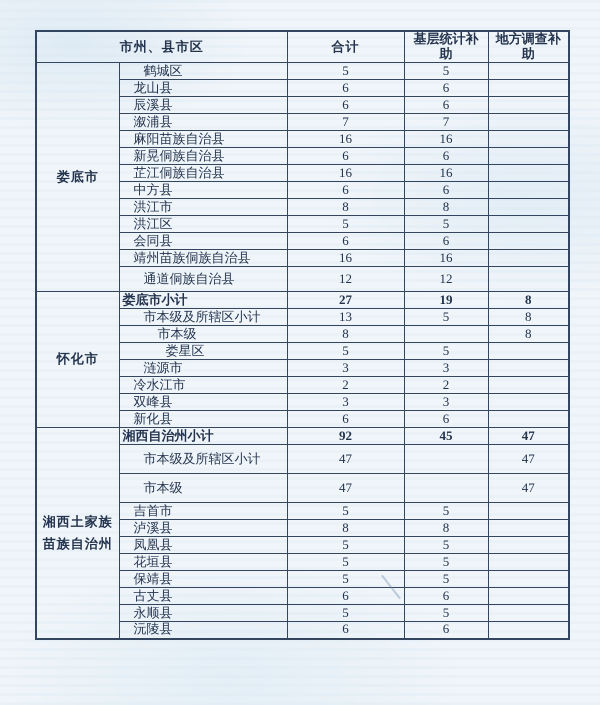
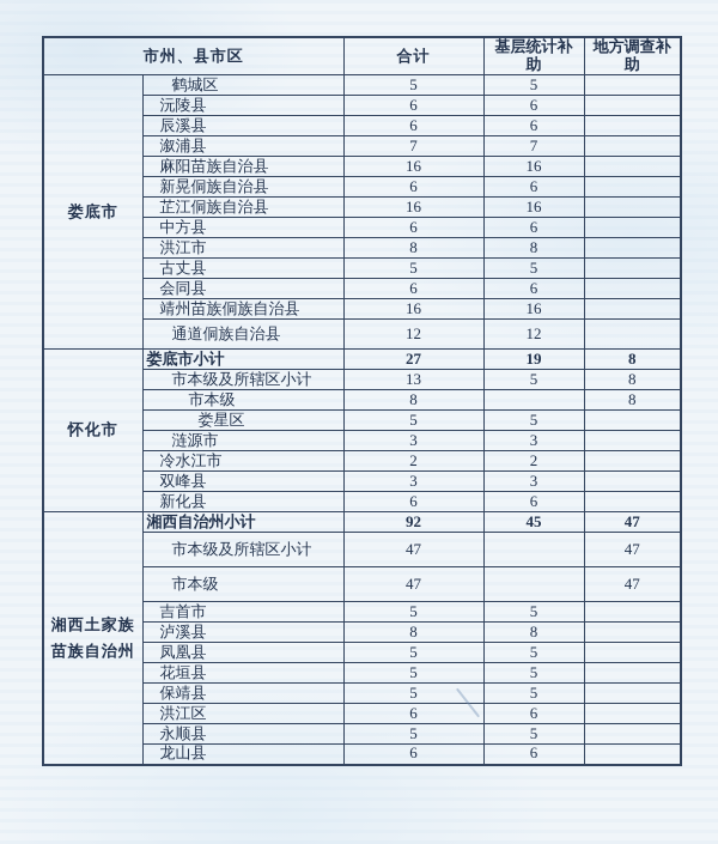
  市州、县市区	合计	基层统计补 助	地方调查补 助
  娄底市	鹤城区	5	5
- 龙山县	6	6
+ 沅陵县	6	6
  辰溪县	6	6
  溆浦县	7	7
  麻阳苗族自治县	16	16
  新晃侗族自治县	6	6
  芷江侗族自治县	16	16
  中方县	6	6
  洪江市	8	8
- 洪江区	5	5
+ 古丈县	5	5
  会同县	6	6
  靖州苗族侗族自治县	16	16
  通道侗族自治县	12	12
  怀化市	娄底市小计	27	19	8
  市本级及所辖区小计	13	5	8
  市本级	8		8
  娄星区	5	5
  涟源市	3	3
  冷水江市	2	2
  双峰县	3	3
  新化县	6	6
  湘西土家族苗族自治州	湘西自治州小计	92	45	47
  市本级及所辖区小计	47		47
  市本级	47		47
  吉首市	5	5
  泸溪县	8	8
  凤凰县	5	5
  花垣县	5	5
  保靖县	5	5
- 古丈县	6	6
+ 洪江区	6	6
  永顺县	5	5
- 沅陵县	6	6
+ 龙山县	6	6
